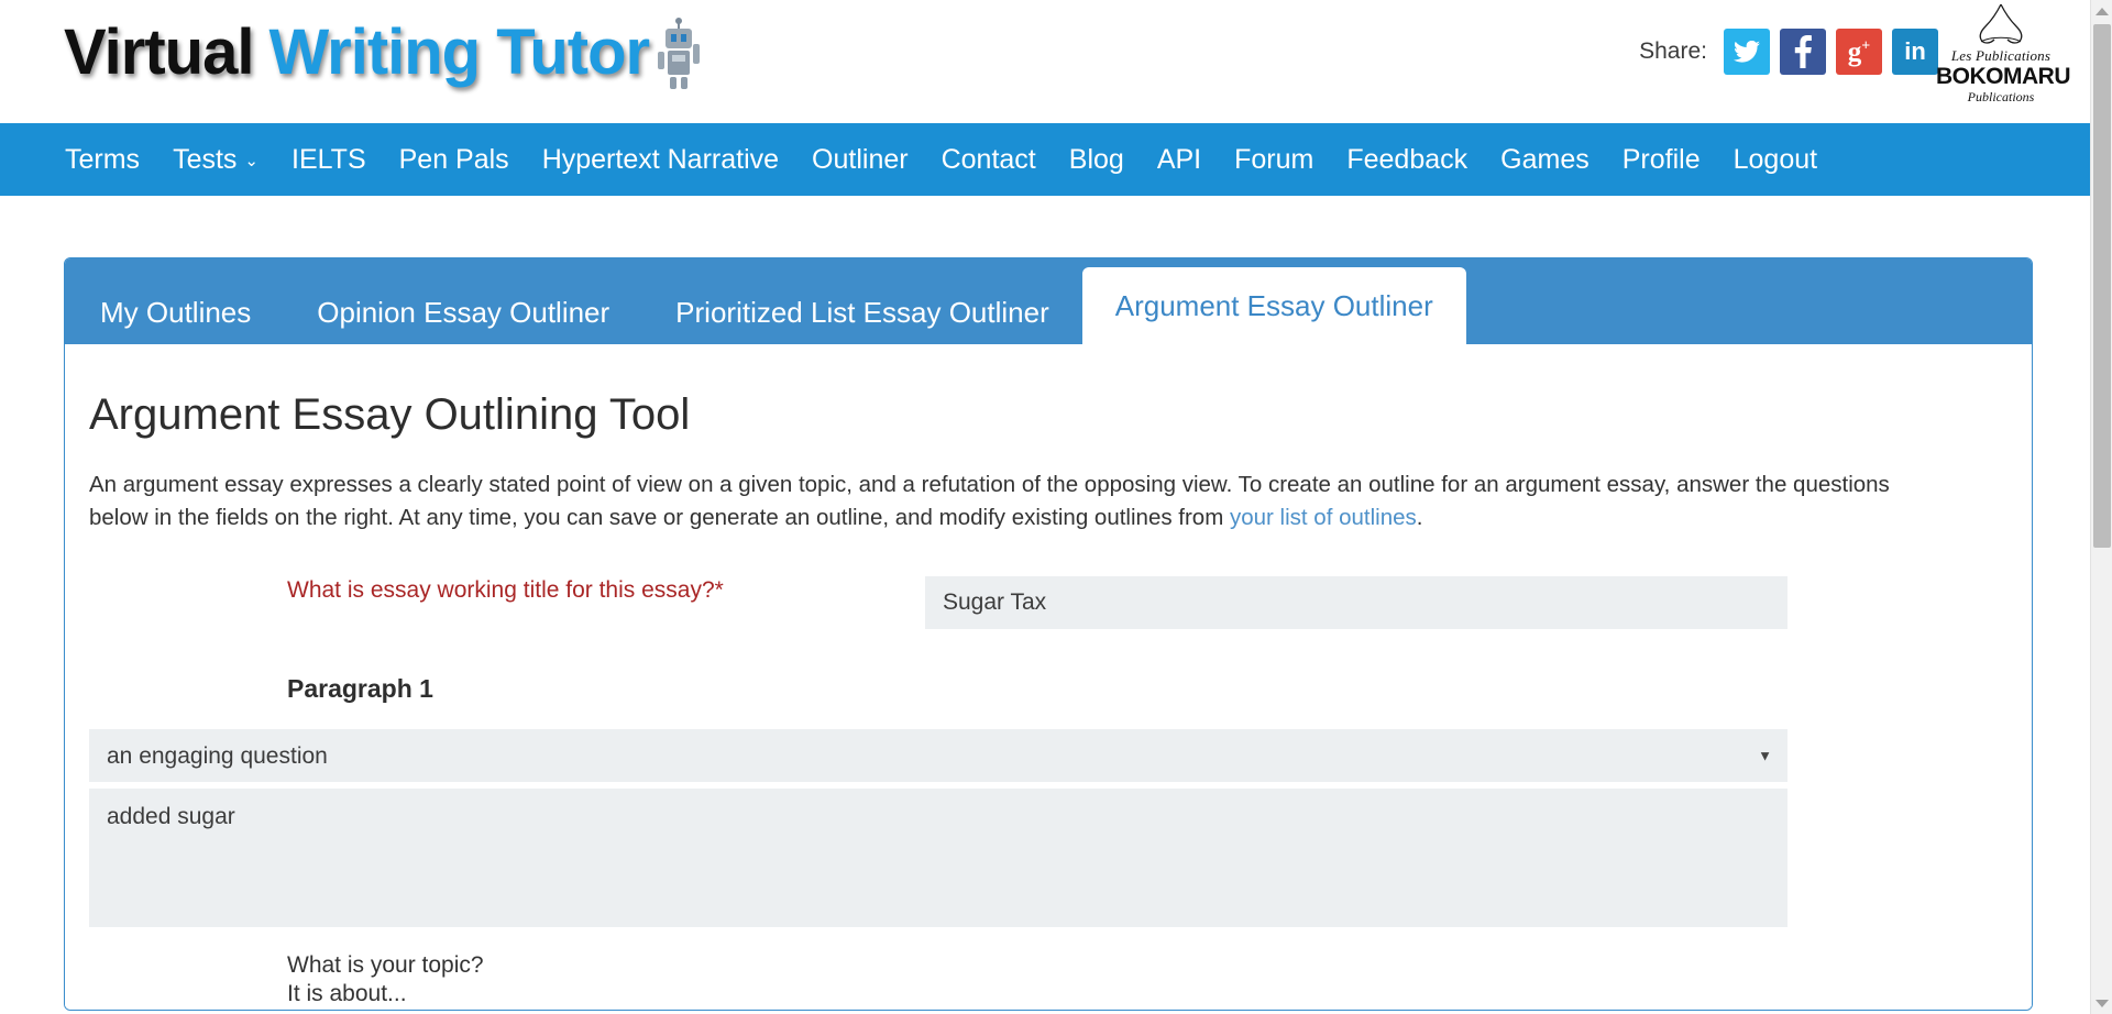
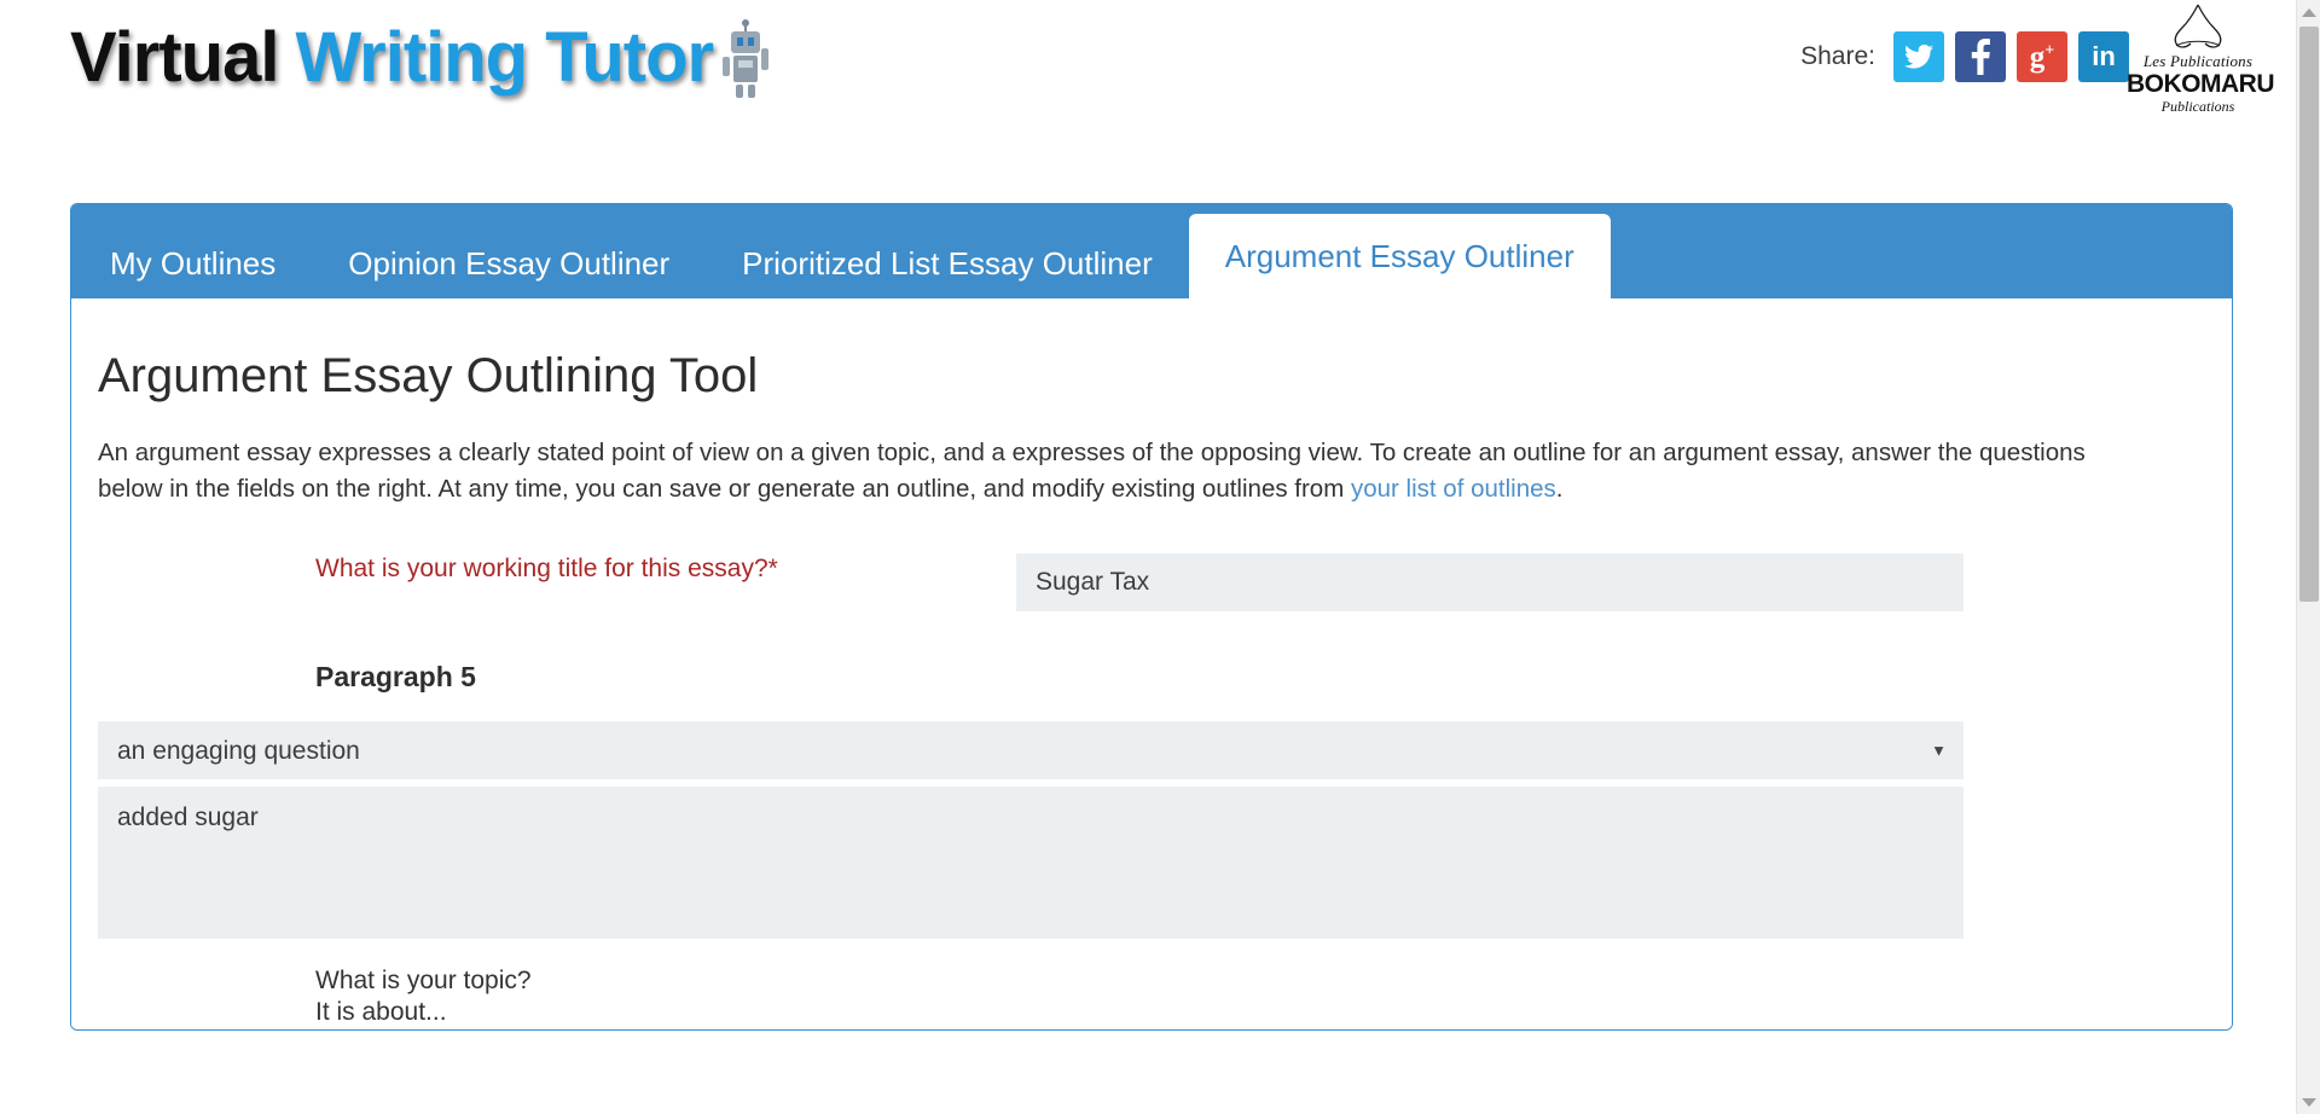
  Virtual
  Writing Tutor
  Share:
  g+
  in
  Les Publications
  BOKOMARU
  Publications
- Terms
- Tests
- ⌄
- IELTS
- Pen Pals
- Hypertext Narrative
- Outliner
- Contact
- Blog
- API
- Forum
- Feedback
- Games
- Profile
- Logout
  My Outlines
  Opinion Essay Outliner
  Prioritized List Essay Outliner
  Argument Essay Outliner
  Argument Essay Outlining Tool
- An argument essay expresses a clearly stated point of view on a given topic, and a refutation of the opposing view. To create an outline for an argument essay, answer the questions below in the fields on the right. At any time, you can save or generate an outline, and modify existing outlines from your list of outlines.
+ An argument essay expresses a clearly stated point of view on a given topic, and a expresses of the opposing view. To create an outline for an argument essay, answer the questions below in the fields on the right. At any time, you can save or generate an outline, and modify existing outlines from your list of outlines.
- What is essay working title for this essay?*
+ What is your working title for this essay?*
  Sugar Tax
- Paragraph 1
+ Paragraph 5
  an engaging question
  ▼
  added sugar
  What is your topic?
  It is about...
